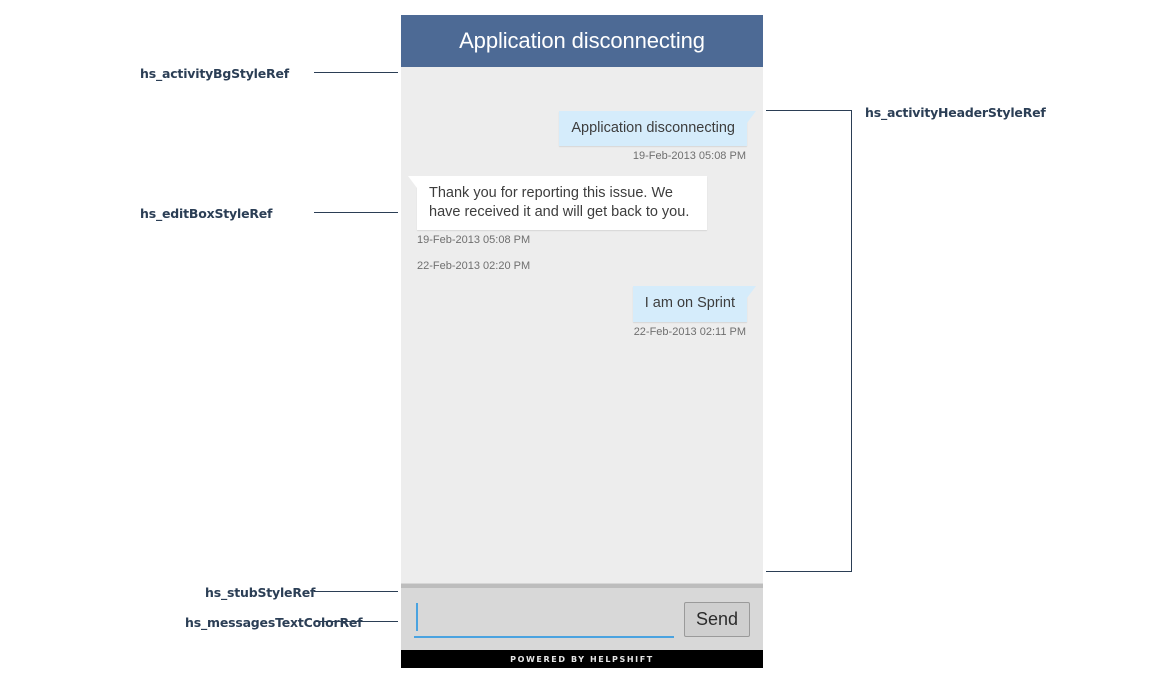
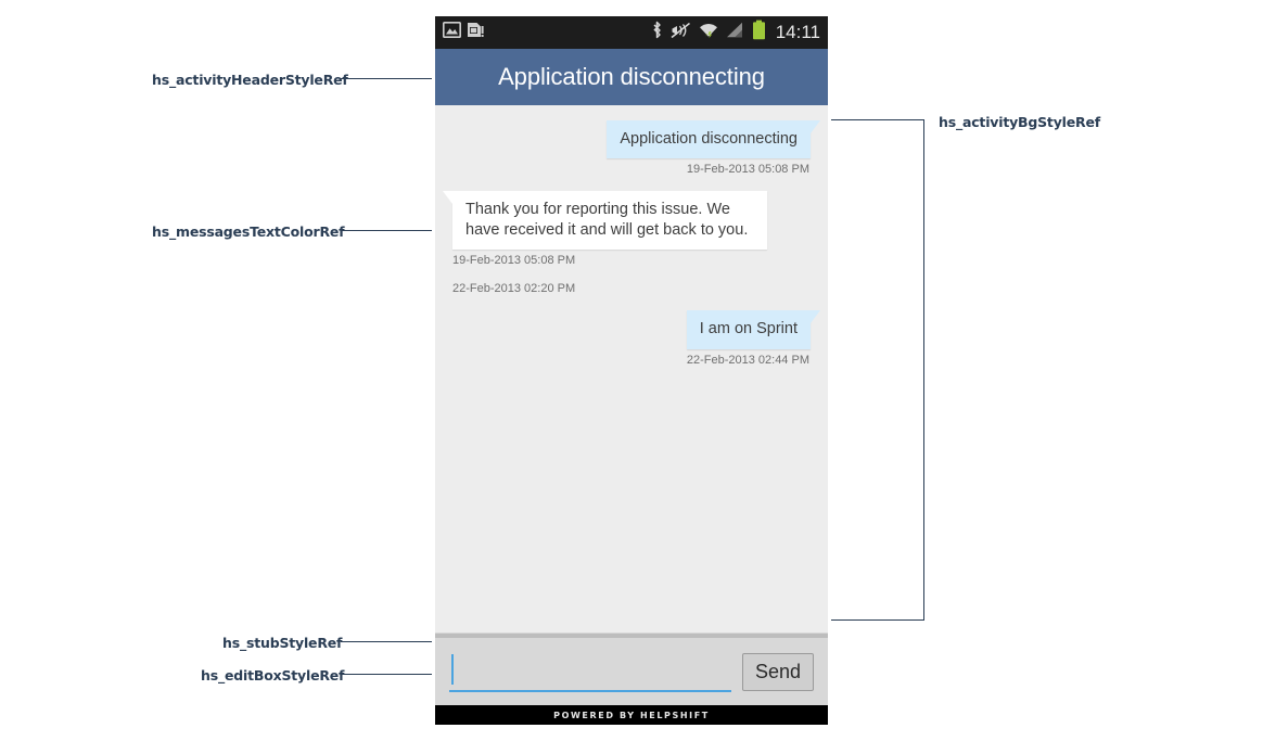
- hs_activityBgStyleRef
+ hs_activityHeaderStyleRef
- hs_editBoxStyleRef
+ hs_messagesTextColorRef
  hs_stubStyleRef
- hs_messagesTextColorRef
+ hs_editBoxStyleRef
- hs_activityHeaderStyleRef
+ hs_activityBgStyleRef
+ 14:11
  Application disconnecting
  Application disconnecting
  19-Feb-2013 05:08 PM
  Thank you for reporting this issue. We have received it and will get back to you.
  19-Feb-2013 05:08 PM
  22-Feb-2013 02:20 PM
  I am on Sprint
- 22-Feb-2013 02:11 PM
+ 22-Feb-2013 02:44 PM
  Send
  POWERED BY HELPSHIFT
